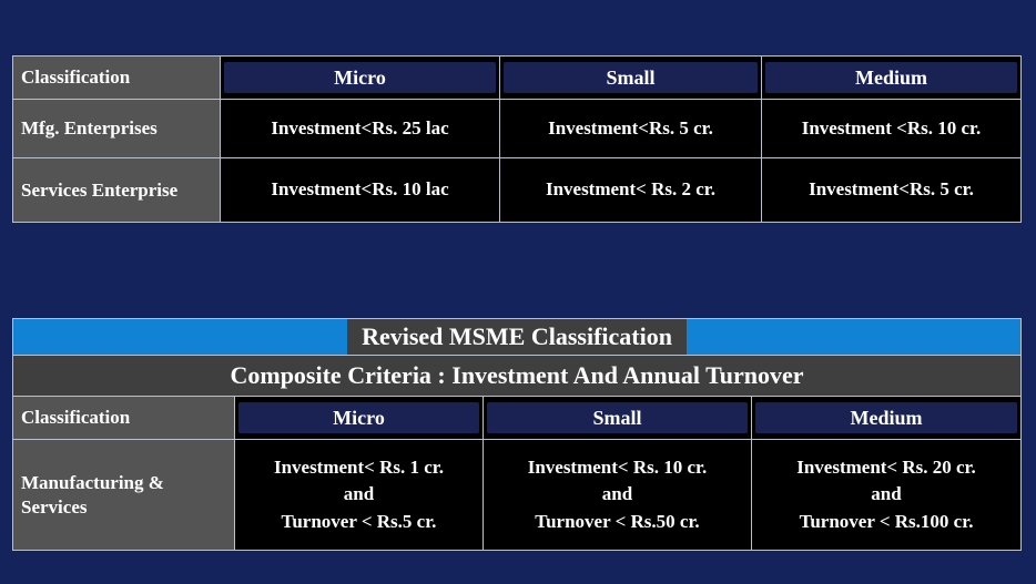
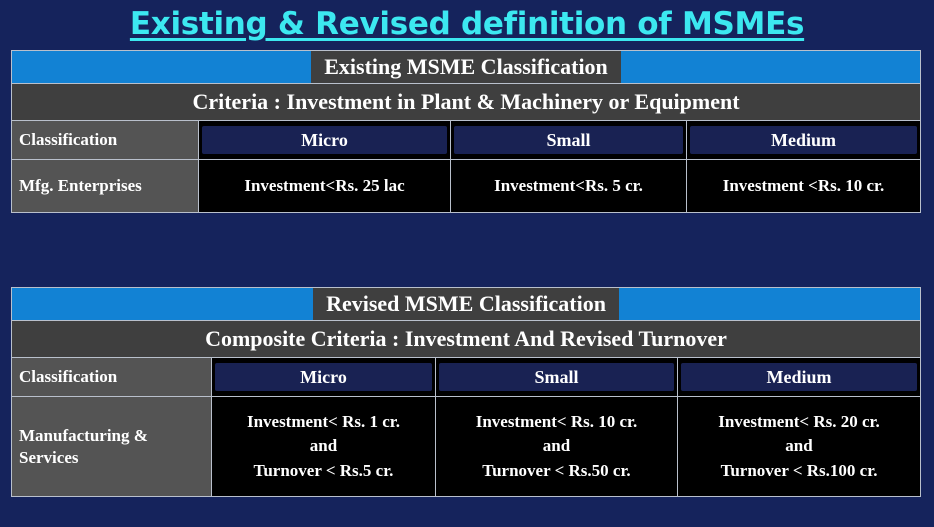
+ Existing & Revised definition of MSMEs
+ Existing MSME Classification
+ Criteria : Investment in Plant & Machinery or Equipment
  Classification	Micro	Small	Medium
  Mfg. Enterprises	Investment<Rs. 25 lac	Investment<Rs. 5 cr.	Investment <Rs. 10 cr.
- Services Enterprise	Investment<Rs. 10 lac	Investment< Rs. 2 cr.	Investment<Rs. 5 cr.
  Revised MSME Classification
- Composite Criteria : Investment And Annual Turnover
+ Composite Criteria : Investment And Revised Turnover
  Classification	Micro	Small	Medium
  Manufacturing & Services	Investment< Rs. 1 cr. and Turnover < Rs.5 cr.	Investment< Rs. 10 cr. and Turnover < Rs.50 cr.	Investment< Rs. 20 cr. and Turnover < Rs.100 cr.
